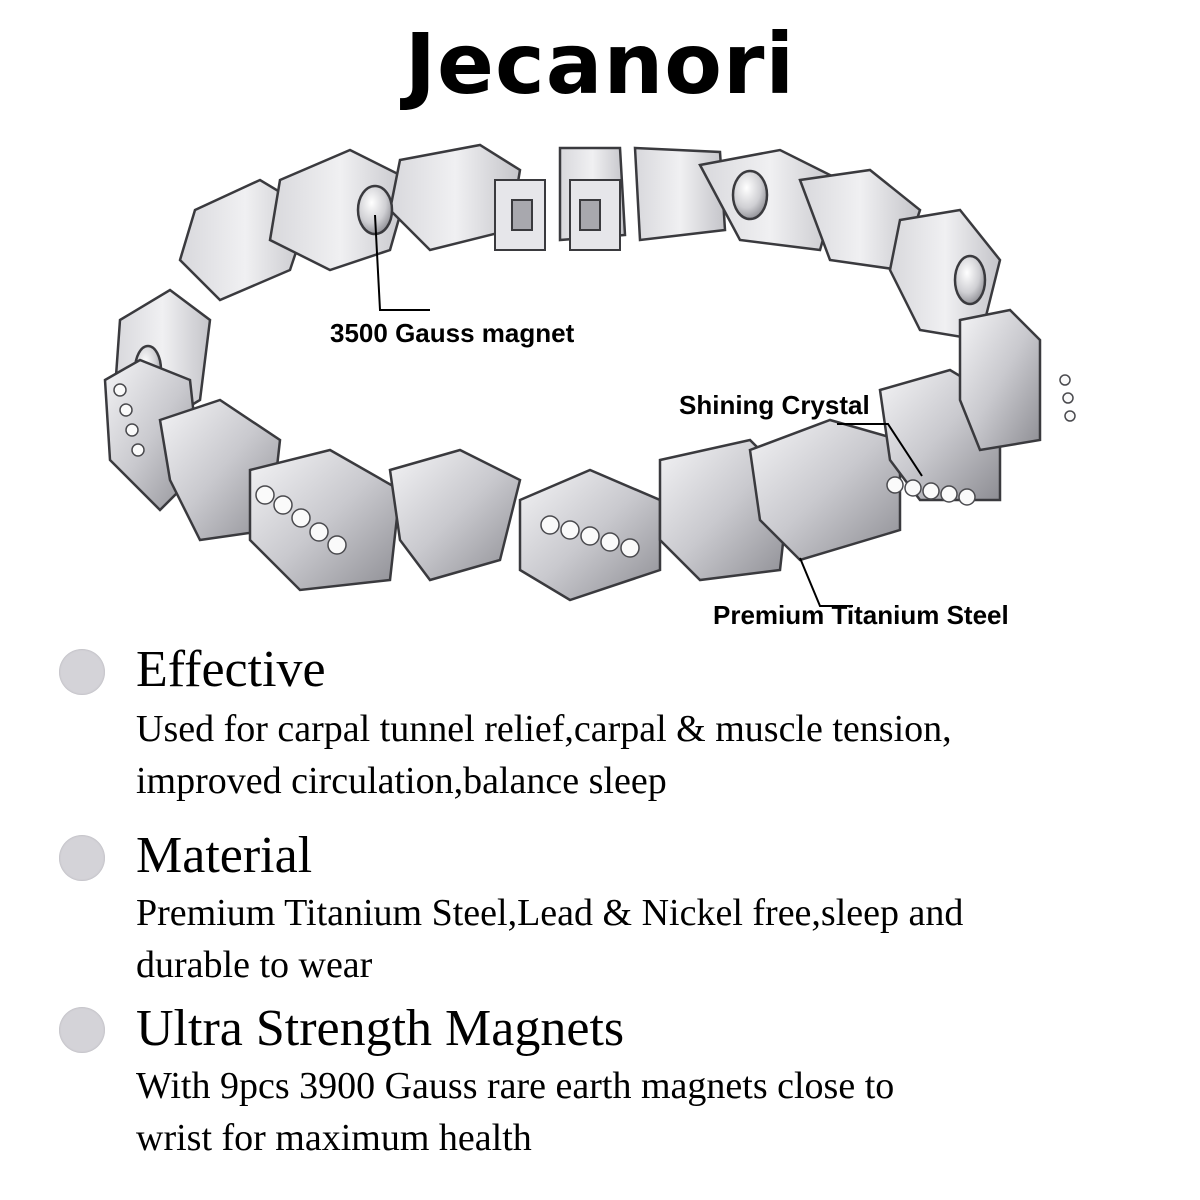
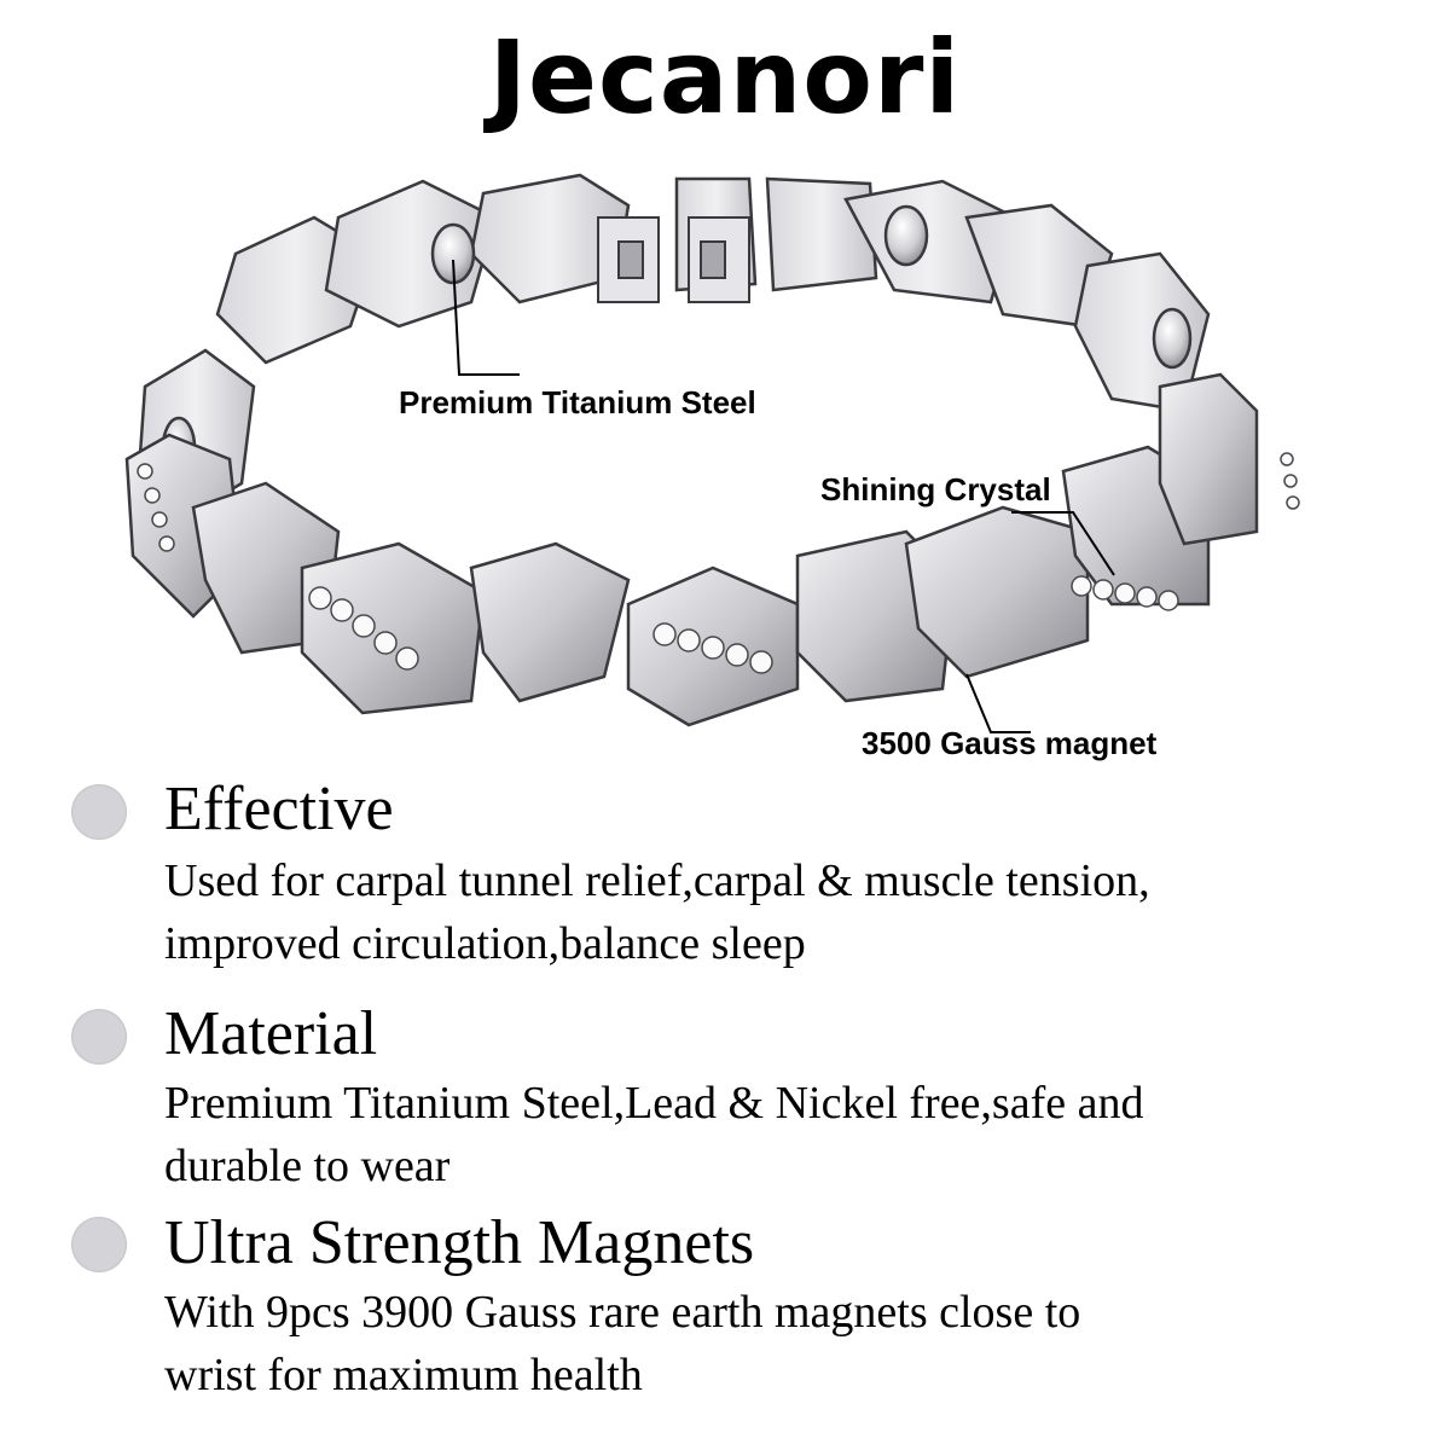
  Jecanori
- 3500 Gauss magnet
+ Premium Titanium Steel
  Shining Crystal
- Premium Titanium Steel
+ 3500 Gauss magnet
  Effective
  Used for carpal tunnel relief,carpal & muscle tension,
  improved circulation,balance sleep
  Material
- Premium Titanium Steel,Lead & Nickel free,sleep and
+ Premium Titanium Steel,Lead & Nickel free,safe and
  durable to wear
  Ultra Strength Magnets
  With 9pcs 3900 Gauss rare earth magnets close to
  wrist for maximum health
